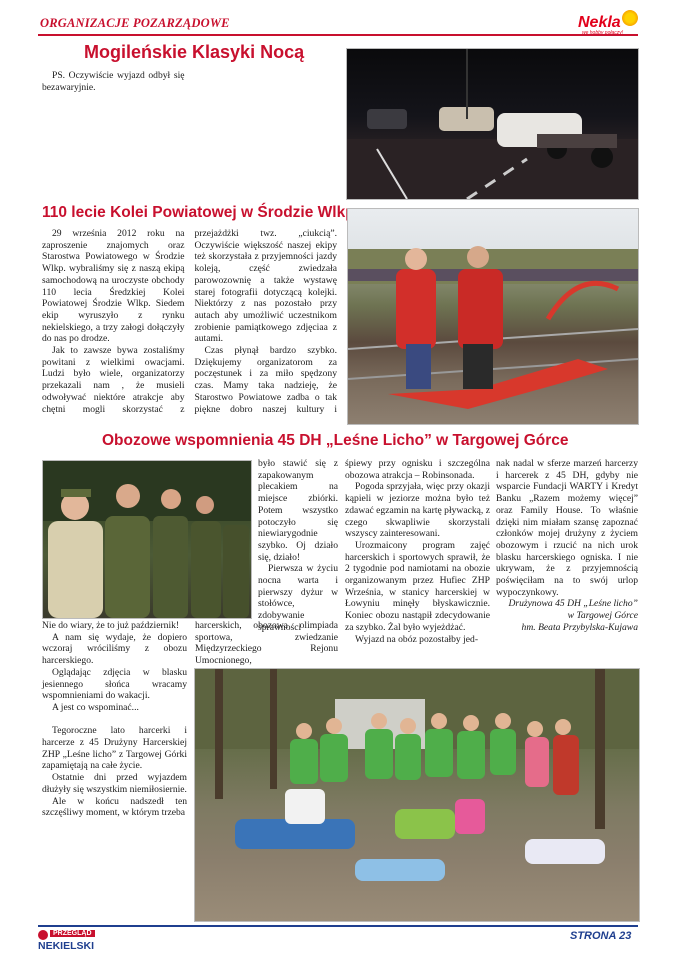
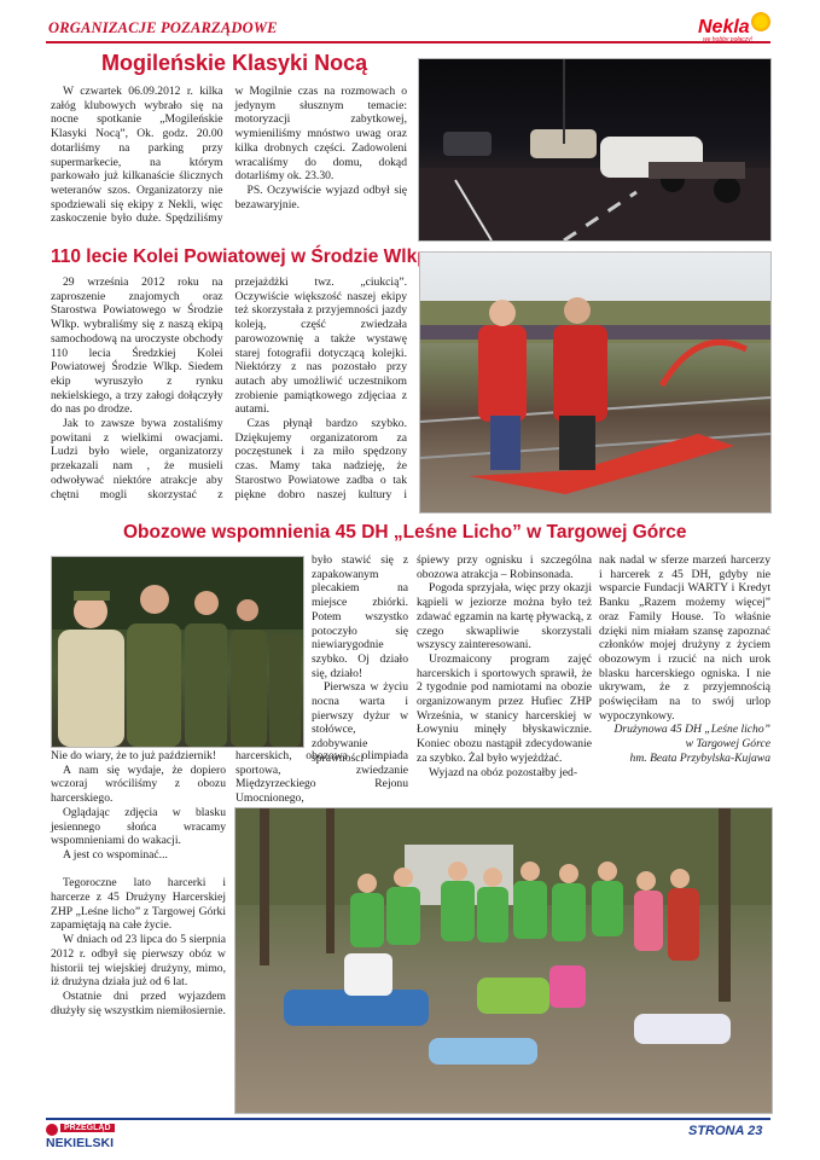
  ORGANIZACJE POZARZĄDOWE
  Nekla
  Mogileńskie Klasyki Nocą
+ W czwartek 06.09.2012 r. kilka załóg klubowych wybrało się na nocne spotkanie „Mogileńskie Klasyki Nocą”, Ok. godz. 20.00 dotarliśmy na parking przy supermarkecie, na którym parkowało już kilkanaście ślicznych weteranów szos. Organizatorzy nie spodziewali się ekipy z Nekli, więc zaskoczenie było duże. Spędziliśmy w Mogilnie czas na rozmowach o jedynym słusznym temacie: motoryzacji zabytkowej, wymieniliśmy mnóstwo uwag oraz kilka drobnych części. Zadowoleni wracaliśmy do domu, dokąd dotarliśmy ok. 23.30.
  PS. Oczywiście wyjazd odbył się bezawaryjnie.
  110 lecie Kolei Powiatowej w Środzie Wlk
  29 września 2012 roku na zaproszenie znajomych oraz Starostwa Powiatowego w Środzie Wlkp. wybraliśmy się z naszą ekipą samochodową na uroczyste obchody 110 lecia Średzkiej Kolei Powiatowej Środzie Wlkp. Siedem ekip wyruszyło z rynku nekielskiego, a trzy załogi dołączyły do nas po drodze.
  Jak to zawsze bywa zostaliśmy powitani z wielkimi owacjami. Ludzi było wiele, organizatorzy przekazali nam , że musieli odwoływać niektóre atrakcje aby chętni mogli skorzystać z przejażdżki twz. „ciukcią”. Oczywiście większość naszej ekipy też skorzystała z przyjemności jazdy koleją, część zwiedzała parowozownię a także wystawę starej fotografii dotyczącą kolejki. Niektórzy z nas pozostało przy autach aby umożliwić uczestnikom zrobienie pamiątkowego zdjęciaa z autami.
  Czas płynął bardzo szybko. Dziękujemy organizatorom za poczęstunek i za miło spędzony czas. Mamy taka nadzieję, że Starostwo Powiatowe zadba o tak piękne dobro naszej kultury i
  Obozowe wspomnienia 45 DH „Leśne Licho” w Targowej Górce
  było stawić się z zapakowanym plecakiem na miejsce zbiórki. Potem wszystko potoczyło się niewiarygodnie szybko. Oj działo się, działo!
  Pierwsza w życiu nocna warta i pierwszy dyżur w stołówce, zdobywanie sprawności
  Nie do wiary, że to już październik!
  A nam się wydaje, że dopiero wczoraj wróciliśmy z obozu harcerskiego.
  Oglądając zdjęcia w blasku jesiennego słońca wracamy wspomnieniami do wakacji.
  A jest co wspominać...
  Tegoroczne lato harcerki i harcerze z 45 Drużyny Harcerskiej ZHP „Leśne licho” z Targowej Górki zapamiętają na całe życie.
+ W dniach od 23 lipca do 5 sierpnia 2012 r. odbył się pierwszy obóz w historii tej wiejskiej drużyny, mimo, iż drużyna działa już od 6 lat.
  Ostatnie dni przed wyjazdem dłużyły się wszystkim niemiłosiernie.
- Ale w końcu nadszedł ten szczęśliwy moment, w którym trzeba
  harcerskich, obozowa olimpiada sportowa, zwiedzanie Międzyrzeckiego Rejonu Umocnionego,
  śpiewy przy ognisku i szczególna obozowa atrakcja – Robinsonada.
  Pogoda sprzyjała, więc przy okazji kąpieli w jeziorze można było też zdawać egzamin na kartę pływacką, z czego skwapliwie skorzystali wszyscy zainteresowani.
  Urozmaicony program zajęć harcerskich i sportowych sprawił, że 2 tygodnie pod namiotami na obozie organizowanym przez Hufiec ZHP Września, w stanicy harcerskiej w Łowyniu minęły błyskawicznie. Koniec obozu nastąpił zdecydowanie za szybko. Żal było wyjeżdżać.
  Wyjazd na obóz pozostałby jed-
  nak nadal w sferze marzeń harcerzy i harcerek z 45 DH, gdyby nie wsparcie Fundacji WARTY i Kredyt Banku „Razem możemy więcej” oraz Family House. To właśnie dzięki nim miałam szansę zapoznać członków mojej drużyny z życiem obozowym i rzucić na nich urok blasku harcerskiego ogniska. I nie ukrywam, że z przyjemnością poświęciłam na to swój urlop wypoczynkowy.
  Drużynowa 45 DH „Leśne licho”
  w Targowej Górce
  hm. Beata Przybylska-Kujawa
  NEKIELSKI
  STRONA 23
